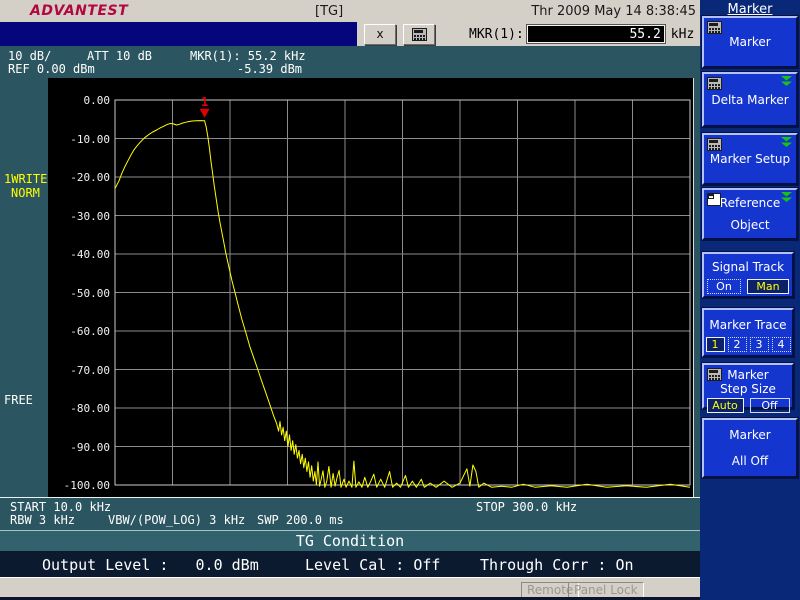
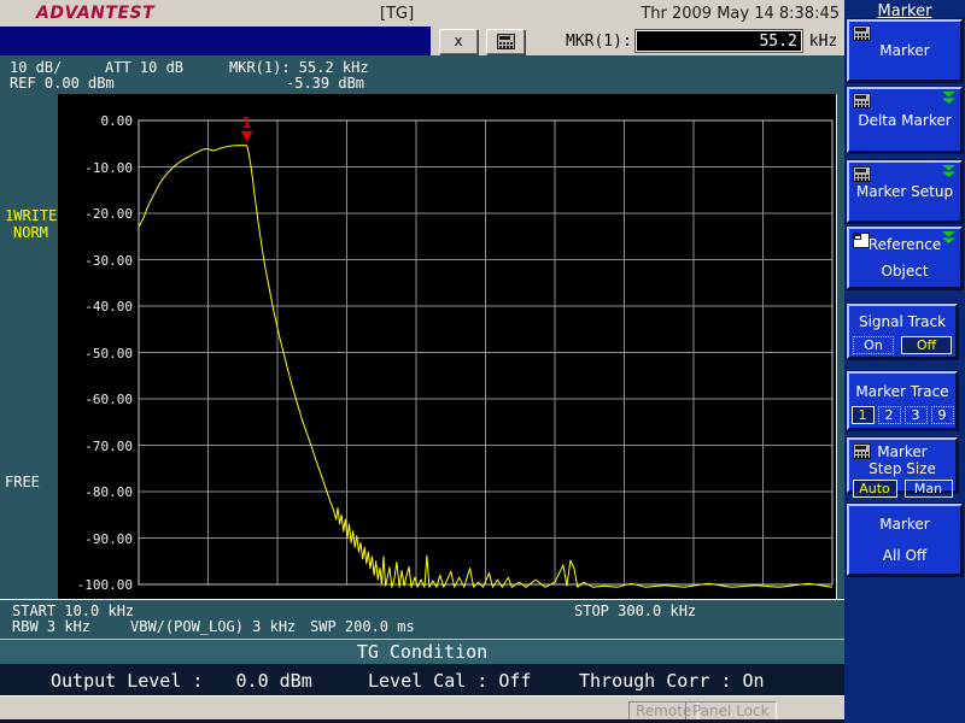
  ADVANTEST
  [TG]
  Thr 2009 May 14 8:38:45
  x
  MKR(1):
  55.2
  kHz
  10 dB/
  ATT 10 dB
  MKR(1): 55.2 kHz
  REF 0.00 dBm
  -5.39 dBm
  1WRITE
  NORM
  FREE
  1
  0.00
  -10.00
  -20.00
  -30.00
  -40.00
  -50.00
  -60.00
  -70.00
  -80.00
  -90.00
  -100.00
  START 10.0 kHz
  STOP 300.0 kHz
  RBW 3 kHz
  VBW/(POW_LOG) 3 kHz
  SWP 200.0 ms
  TG Condition
  Output Level : 0.0 dBm
  Level Cal : Off
  Through Corr : On
  Remote
  Panel Lock
  Marker
  Marker
  Delta Marker
  Marker Setup
  Reference
  Object
  Signal Track
  On
- Man
+ Off
  Marker Trace
  1
  2
  3
- 4
+ 9
  Marker
  Step Size
  Auto
- Off
+ Man
  Marker
  All Off
